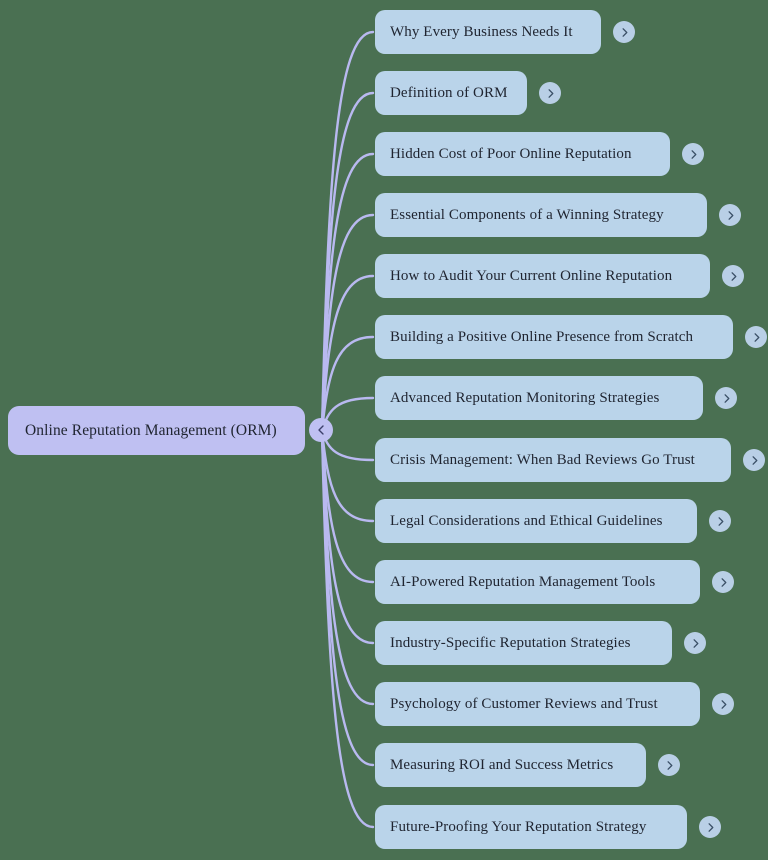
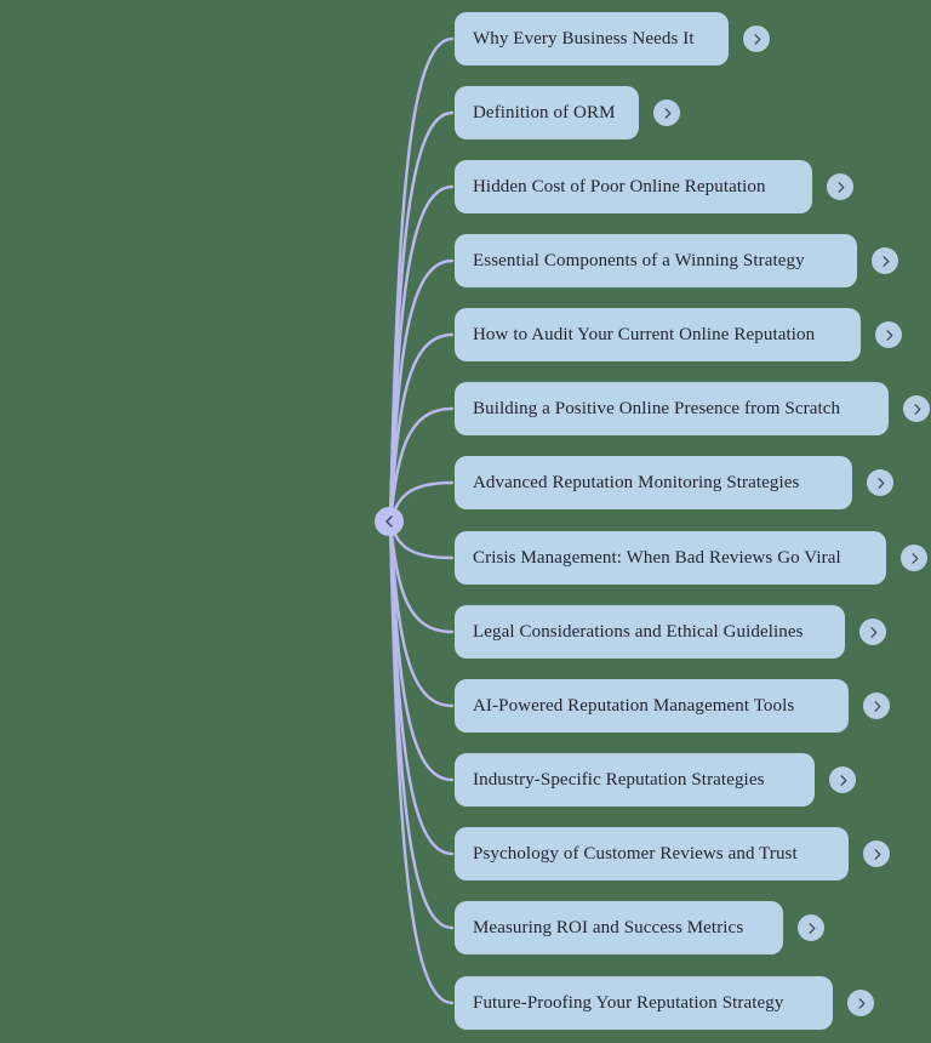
- Online Reputation Management (ORM)
  Why Every Business Needs It
  Definition of ORM
  Hidden Cost of Poor Online Reputation
  Essential Components of a Winning Strategy
  How to Audit Your Current Online Reputation
  Building a Positive Online Presence from Scratch
  Advanced Reputation Monitoring Strategies
- Crisis Management: When Bad Reviews Go Trust
+ Crisis Management: When Bad Reviews Go Viral
  Legal Considerations and Ethical Guidelines
  AI-Powered Reputation Management Tools
  Industry-Specific Reputation Strategies
  Psychology of Customer Reviews and Trust
  Measuring ROI and Success Metrics
  Future-Proofing Your Reputation Strategy
